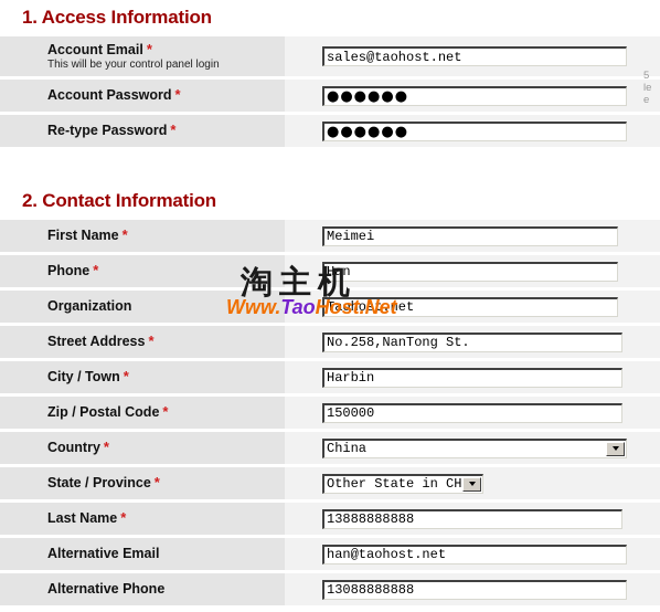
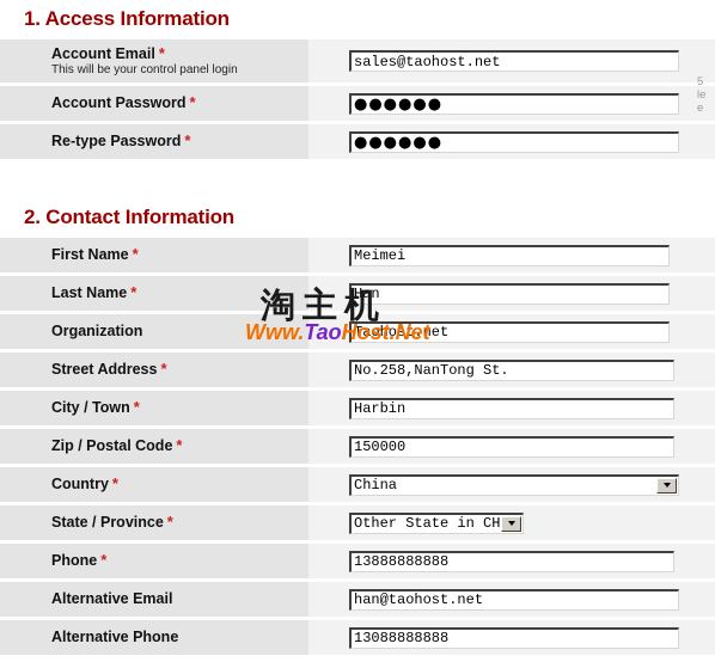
  1. Access Information
  Account Email *
  This will be your control panel login
  sales@taohost.net
  Account Password *
  ●●●●●●
  Re-type Password *
  ●●●●●●
  5
  le
  e
  2. Contact Information
  First Name *
  Meimei
- Phone *
+ Last Name *
  Han
  Organization
  Taohost.net
  Street Address *
  No.258,NanTong St.
  City / Town *
  Harbin
  Zip / Postal Code *
  150000
  Country *
  China
  State / Province *
  Other State in CH
- Last Name *
+ Phone *
  13888888888
  Alternative Email
  han@taohost.net
  Alternative Phone
  13088888888
  淘主机
  Www.TaoHost.Net
